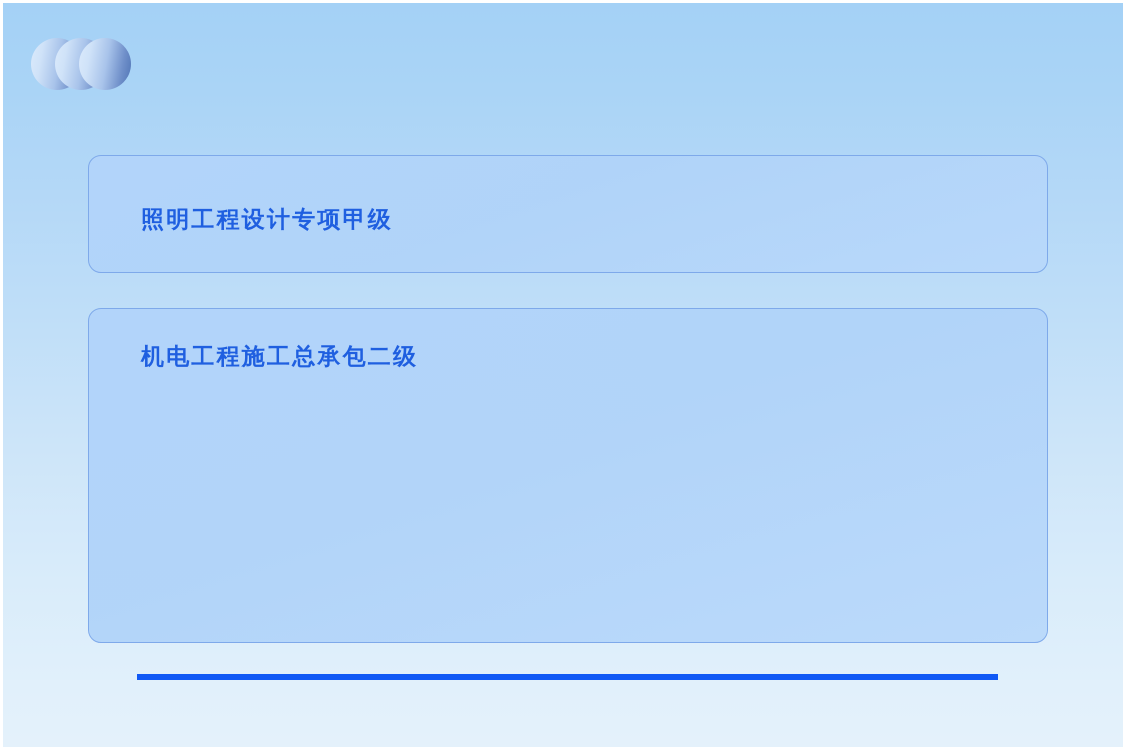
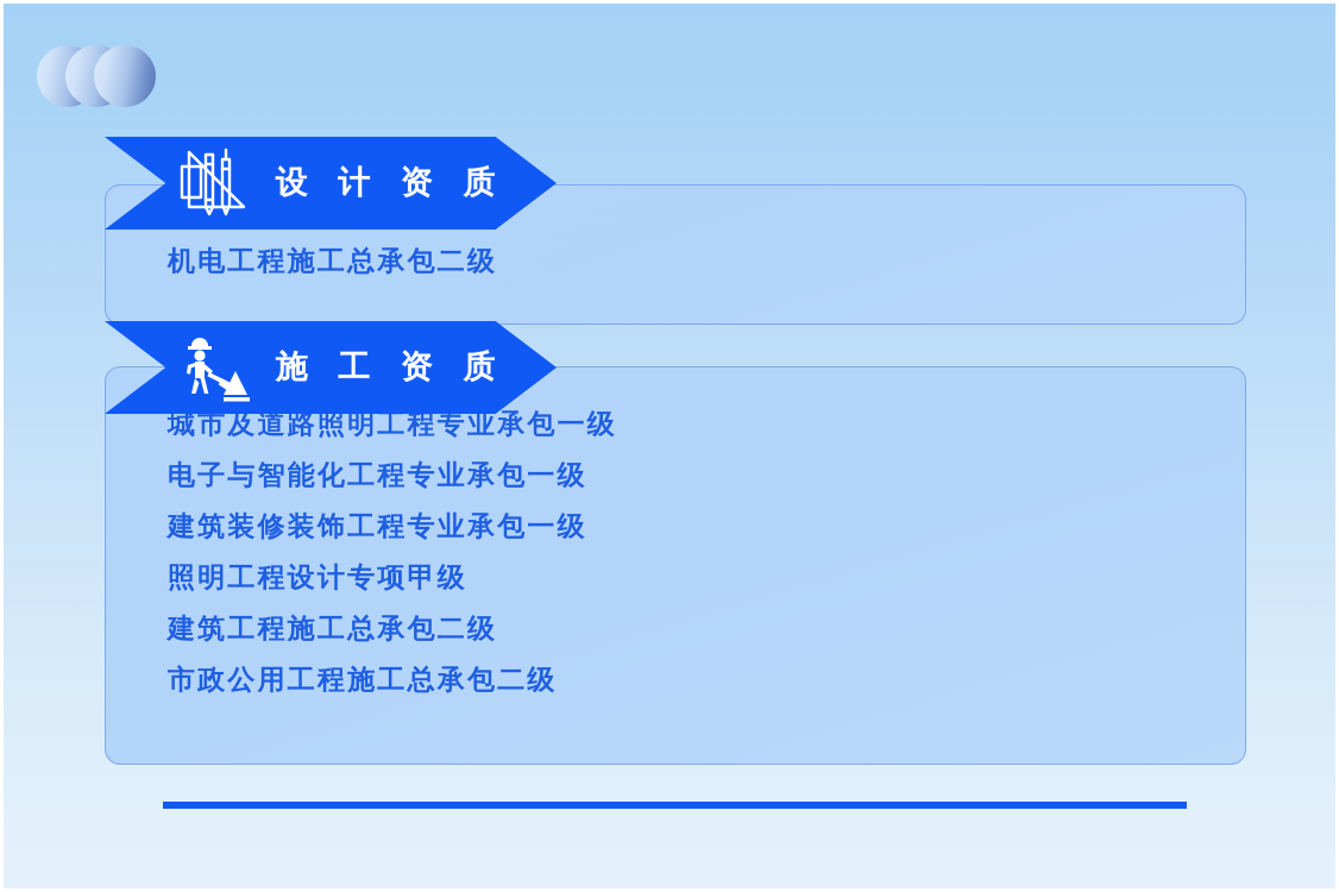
- 照明工程设计专项甲级
+ 机电工程施工总承包二级
+ 设 计 资 质
+ 城市及道路照明工程专业承包一级
+ 电子与智能化工程专业承包一级
+ 建筑装修装饰工程专业承包一级
- 机电工程施工总承包二级
+ 照明工程设计专项甲级
+ 建筑工程施工总承包二级
+ 市政公用工程施工总承包二级
+ 施 工 资 质
